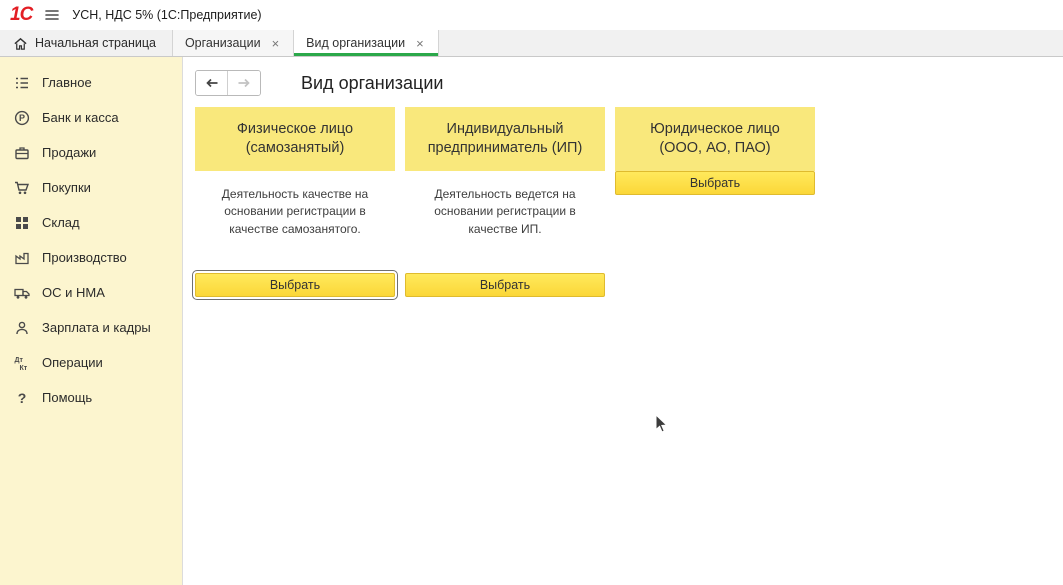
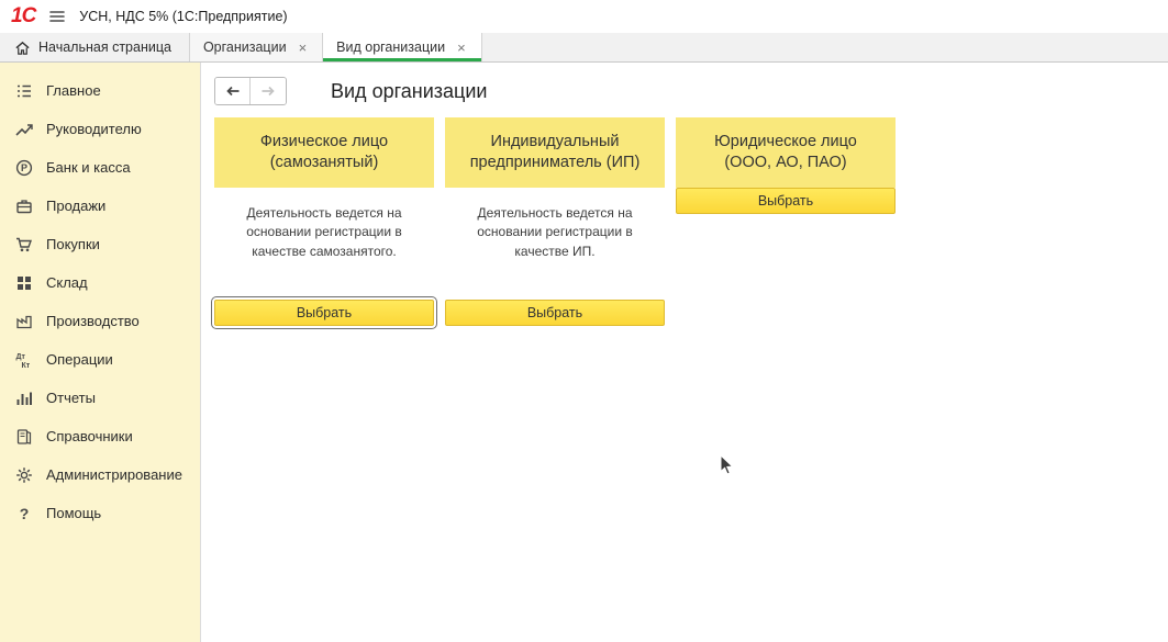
  1С
  УСН, НДС 5% (1С:Предприятие)
  Начальная страница
  Организации
  ×
  Вид организации
  ×
  Главное
+ Руководителю
  Р
  Банк и касса
  Продажи
  Покупки
  Склад
  Производство
- ОС и НМА
- Зарплата и кадры
  Операции
+ Отчеты
+ Справочники
+ Администрирование
  ?
  Помощь
  Вид организации
  Физическое лицо (самозанятый)
- Деятельность качестве на основании регистрации в качестве самозанятого.
+ Деятельность ведется на основании регистрации в качестве самозанятого.
  Выбрать
  Индивидуальный предприниматель (ИП)
  Деятельность ведется на основании регистрации в качестве ИП.
  Выбрать
  Юридическое лицо (ООО, АО, ПАО)
  Выбрать
